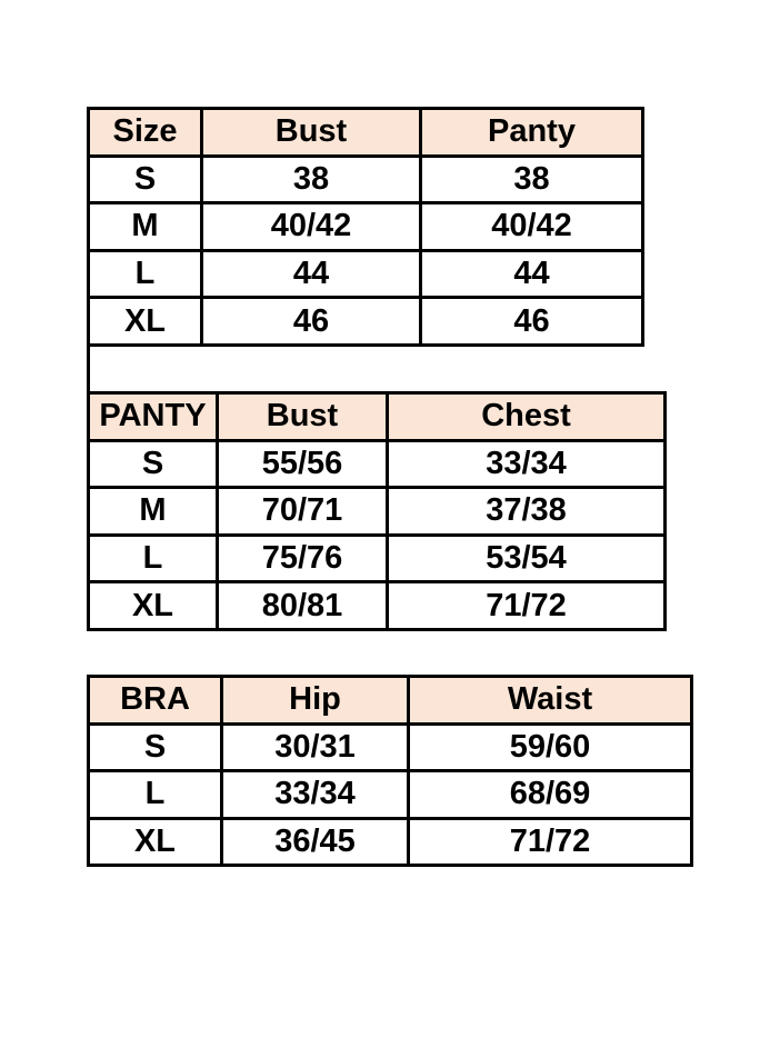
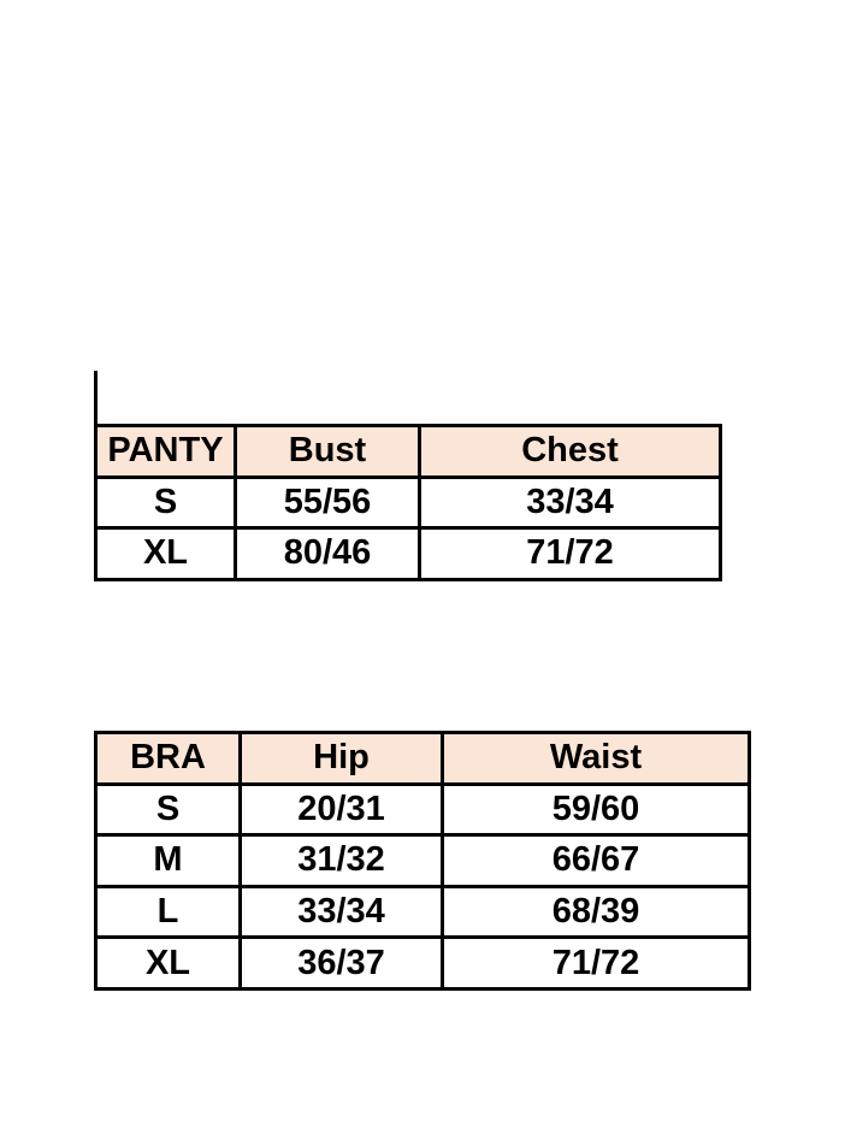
- Size	Bust	Panty
- S	38	38
- M	40/42	40/42
- L	44	44
- XL	46	46
  PANTY	Bust	Chest
  S	55/56	33/34
- M	70/71	37/38
- L	75/76	53/54
- XL	80/81	71/72
+ XL	80/46	71/72
  BRA	Hip	Waist
- S	30/31	59/60
+ S	20/31	59/60
+ M	31/32	66/67
- L	33/34	68/69
+ L	33/34	68/39
- XL	36/45	71/72
+ XL	36/37	71/72
